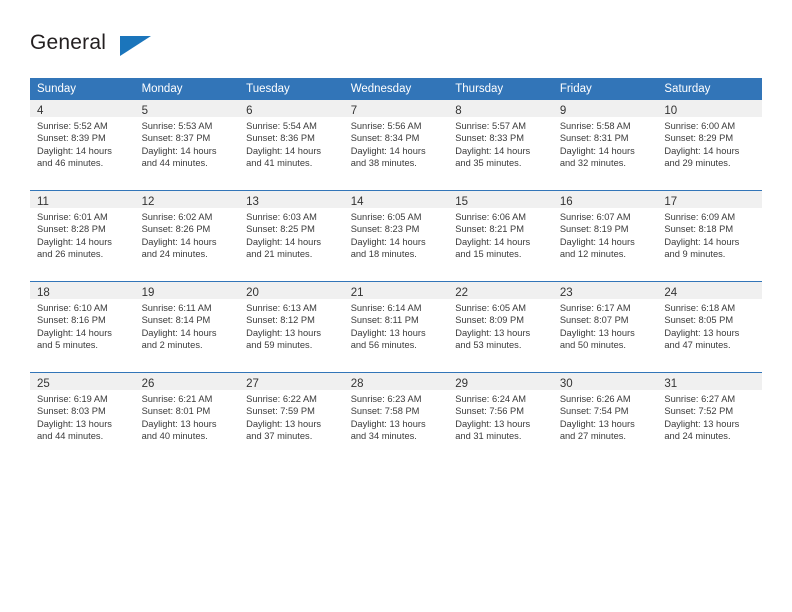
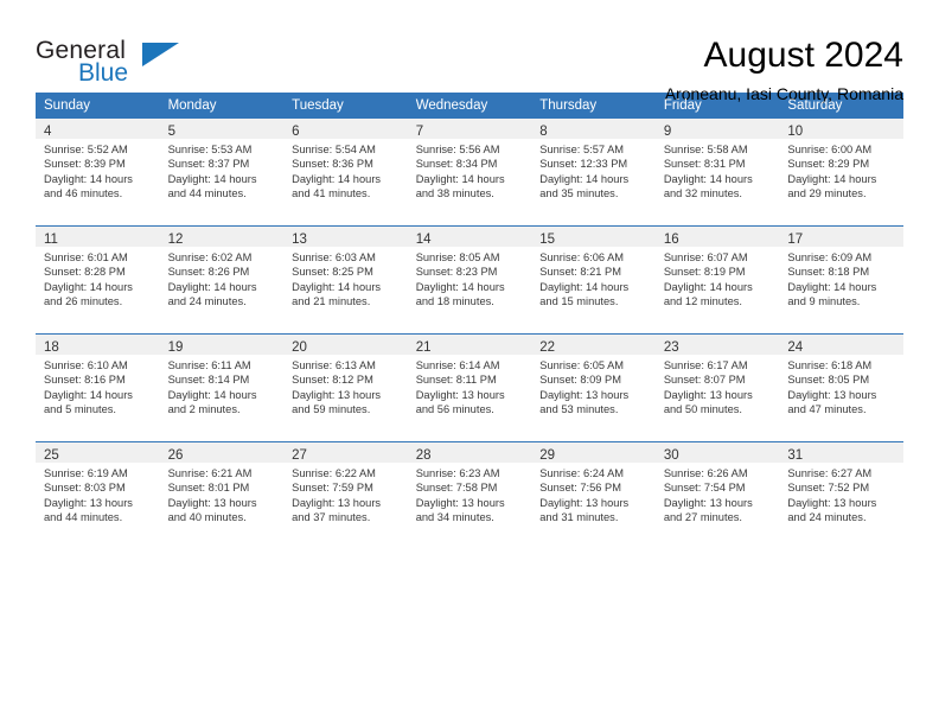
  General
+ Blue
+ August 2024
+ Aroneanu, Iasi County, Romania
  Sunday	Monday	Tuesday	Wednesday	Thursday	Friday	Saturday
- 4Sunrise: 5:52 AMSunset: 8:39 PMDaylight: 14 hoursand 46 minutes.	5Sunrise: 5:53 AMSunset: 8:37 PMDaylight: 14 hoursand 44 minutes.	6Sunrise: 5:54 AMSunset: 8:36 PMDaylight: 14 hoursand 41 minutes.	7Sunrise: 5:56 AMSunset: 8:34 PMDaylight: 14 hoursand 38 minutes.	8Sunrise: 5:57 AMSunset: 8:33 PMDaylight: 14 hoursand 35 minutes.	9Sunrise: 5:58 AMSunset: 8:31 PMDaylight: 14 hoursand 32 minutes.	10Sunrise: 6:00 AMSunset: 8:29 PMDaylight: 14 hoursand 29 minutes.
+ 4Sunrise: 5:52 AMSunset: 8:39 PMDaylight: 14 hoursand 46 minutes.	5Sunrise: 5:53 AMSunset: 8:37 PMDaylight: 14 hoursand 44 minutes.	6Sunrise: 5:54 AMSunset: 8:36 PMDaylight: 14 hoursand 41 minutes.	7Sunrise: 5:56 AMSunset: 8:34 PMDaylight: 14 hoursand 38 minutes.	8Sunrise: 5:57 AMSunset: 12:33 PMDaylight: 14 hoursand 35 minutes.	9Sunrise: 5:58 AMSunset: 8:31 PMDaylight: 14 hoursand 32 minutes.	10Sunrise: 6:00 AMSunset: 8:29 PMDaylight: 14 hoursand 29 minutes.
- 11Sunrise: 6:01 AMSunset: 8:28 PMDaylight: 14 hoursand 26 minutes.	12Sunrise: 6:02 AMSunset: 8:26 PMDaylight: 14 hoursand 24 minutes.	13Sunrise: 6:03 AMSunset: 8:25 PMDaylight: 14 hoursand 21 minutes.	14Sunrise: 6:05 AMSunset: 8:23 PMDaylight: 14 hoursand 18 minutes.	15Sunrise: 6:06 AMSunset: 8:21 PMDaylight: 14 hoursand 15 minutes.	16Sunrise: 6:07 AMSunset: 8:19 PMDaylight: 14 hoursand 12 minutes.	17Sunrise: 6:09 AMSunset: 8:18 PMDaylight: 14 hoursand 9 minutes.
+ 11Sunrise: 6:01 AMSunset: 8:28 PMDaylight: 14 hoursand 26 minutes.	12Sunrise: 6:02 AMSunset: 8:26 PMDaylight: 14 hoursand 24 minutes.	13Sunrise: 6:03 AMSunset: 8:25 PMDaylight: 14 hoursand 21 minutes.	14Sunrise: 8:05 AMSunset: 8:23 PMDaylight: 14 hoursand 18 minutes.	15Sunrise: 6:06 AMSunset: 8:21 PMDaylight: 14 hoursand 15 minutes.	16Sunrise: 6:07 AMSunset: 8:19 PMDaylight: 14 hoursand 12 minutes.	17Sunrise: 6:09 AMSunset: 8:18 PMDaylight: 14 hoursand 9 minutes.
  18Sunrise: 6:10 AMSunset: 8:16 PMDaylight: 14 hoursand 5 minutes.	19Sunrise: 6:11 AMSunset: 8:14 PMDaylight: 14 hoursand 2 minutes.	20Sunrise: 6:13 AMSunset: 8:12 PMDaylight: 13 hoursand 59 minutes.	21Sunrise: 6:14 AMSunset: 8:11 PMDaylight: 13 hoursand 56 minutes.	22Sunrise: 6:05 AMSunset: 8:09 PMDaylight: 13 hoursand 53 minutes.	23Sunrise: 6:17 AMSunset: 8:07 PMDaylight: 13 hoursand 50 minutes.	24Sunrise: 6:18 AMSunset: 8:05 PMDaylight: 13 hoursand 47 minutes.
  25Sunrise: 6:19 AMSunset: 8:03 PMDaylight: 13 hoursand 44 minutes.	26Sunrise: 6:21 AMSunset: 8:01 PMDaylight: 13 hoursand 40 minutes.	27Sunrise: 6:22 AMSunset: 7:59 PMDaylight: 13 hoursand 37 minutes.	28Sunrise: 6:23 AMSunset: 7:58 PMDaylight: 13 hoursand 34 minutes.	29Sunrise: 6:24 AMSunset: 7:56 PMDaylight: 13 hoursand 31 minutes.	30Sunrise: 6:26 AMSunset: 7:54 PMDaylight: 13 hoursand 27 minutes.	31Sunrise: 6:27 AMSunset: 7:52 PMDaylight: 13 hoursand 24 minutes.
